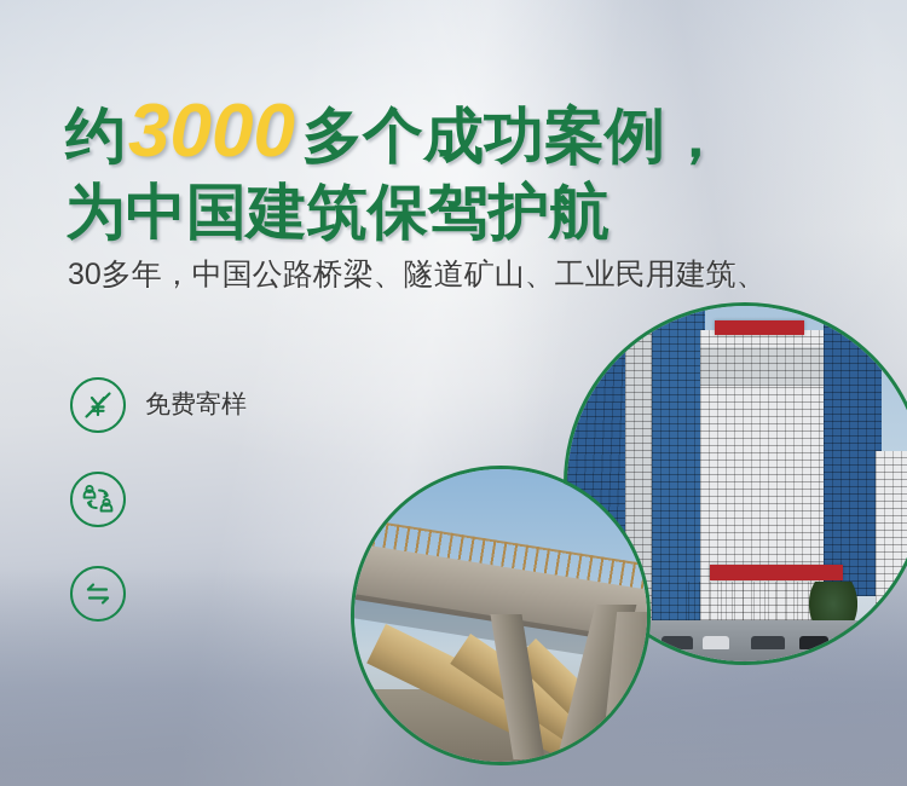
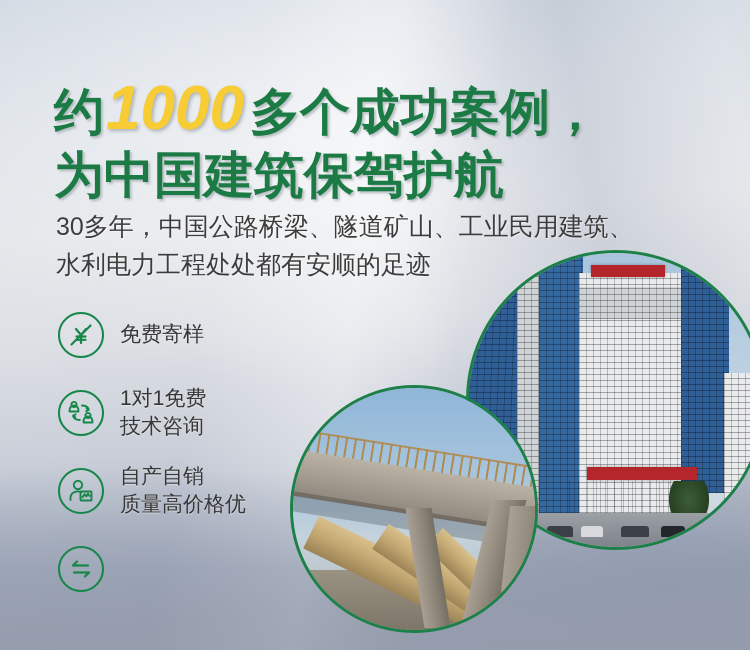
- 约3000多个成功案例，
+ 约1000多个成功案例，
  为中国建筑保驾护航
  30多年，中国公路桥梁、隧道矿山、工业民用建筑、
+ 水利电力工程处处都有安顺的足迹
  免费寄样
+ 1对1免费
+ 技术咨询
+ 自产自销
+ 质量高价格优
